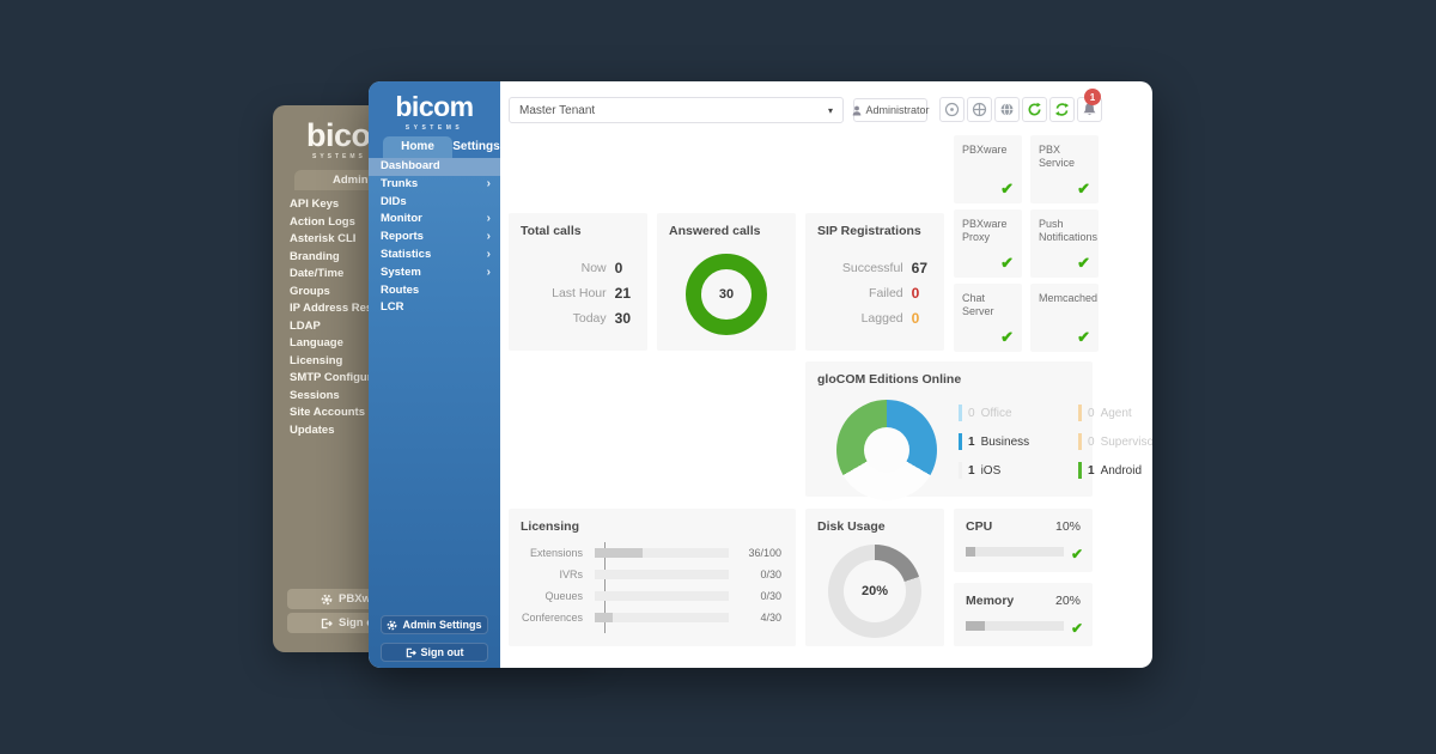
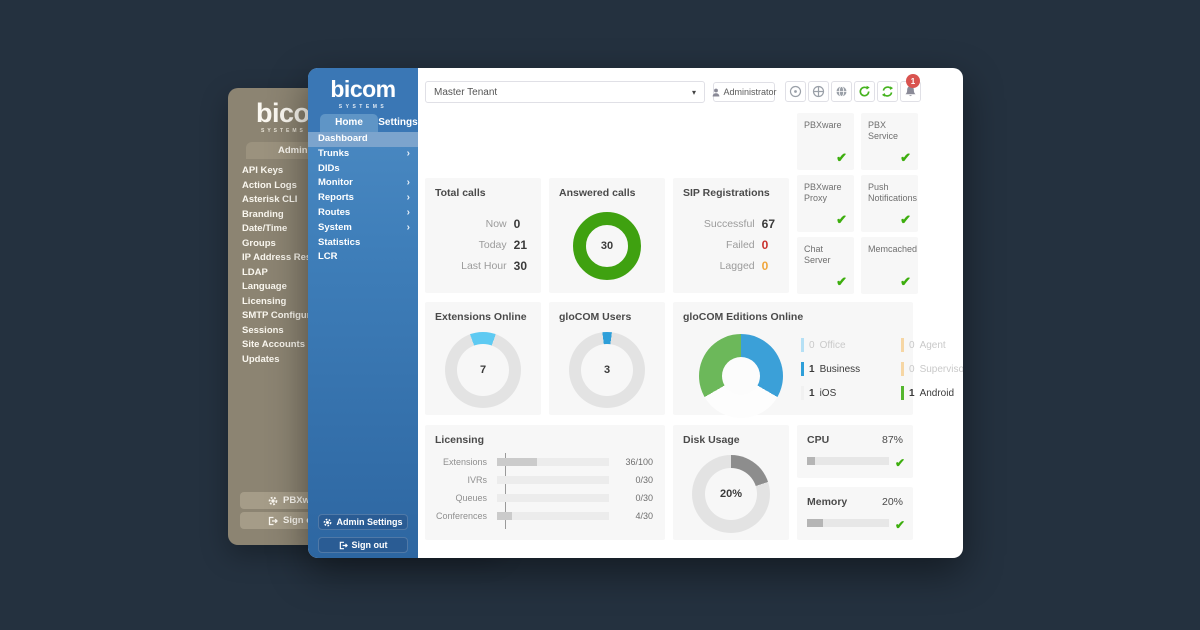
  bico
  API Keys
  Action Logs
  Asterisk CLI
  Branding
  Date/Time
  Groups
  LDAP
  Language
  Licensing
  Sessions
  Site Accounts
  Updates
  bicom
  Home
  Settings
  Dashboard
  Trunks
  ›
  DIDs
  Monitor
  ›
  Reports
  ›
- Statistics
+ Routes
  ›
  System
  ›
- Routes
+ Statistics
  LCR
  Admin Settings
  Sign out
  Master Tenant
  ▾
  Administrator
  1
  Total calls
  Now
  0
- Last Hour
+ Today
  21
- Today
+ Last Hour
  30
  Answered calls
  30
  SIP Registrations
  Successful
  67
  Failed
  0
  Lagged
  0
  PBXware
  ✔
  PBX Service
  ✔
  PBXware Proxy
  ✔
  Push Notifications
  ✔
  Chat Server
  ✔
  Memcached
  ✔
+ Extensions Online
+ 7
+ gloCOM Users
+ 3
  gloCOM Editions Online
  0
  Office
  1
  Business
  1
  iOS
  0
  Agent
  0
  Superviso
  1
  Android
  Licensing
  Extensions
  36/100
  IVRs
  0/30
  Queues
  0/30
  Conferences
  4/30
  Disk Usage
  20%
  CPU
- 10%
+ 87%
  ✔
  Memory
  20%
  ✔
